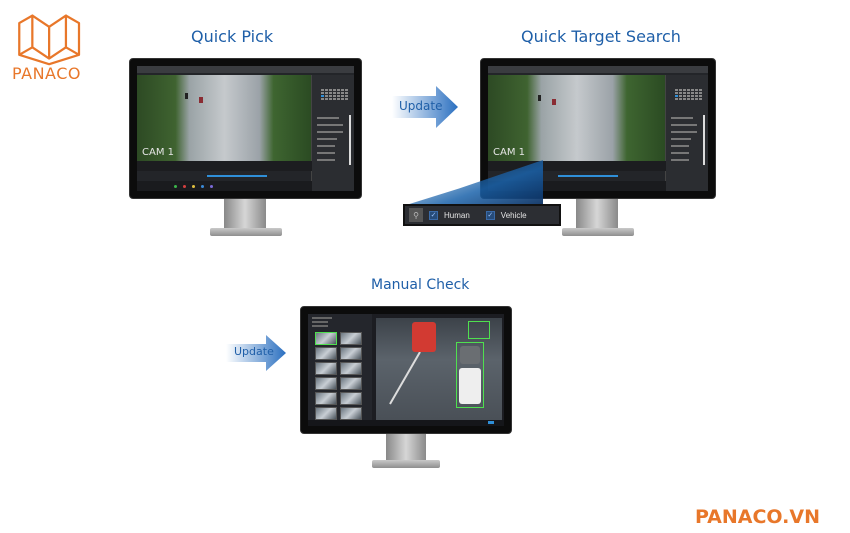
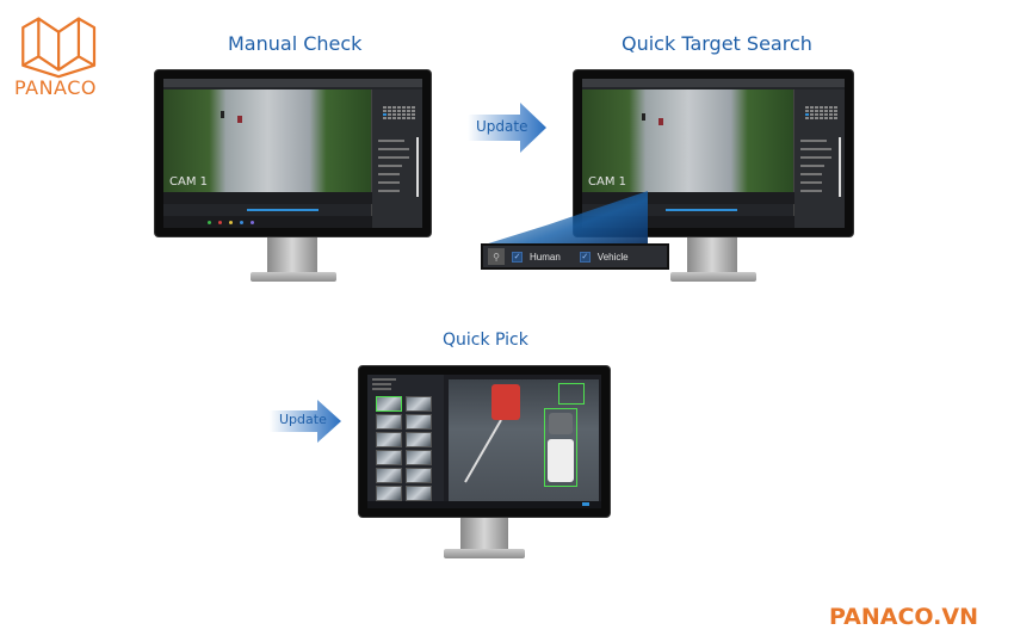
  PANACO
- Quick Pick
+ Manual Check
  Quick Target Search
- Manual Check
+ Quick Pick
  CAM 1
  Update
  CAM 1
  ⚲
  Human
  Vehicle
  Update
  PANACO.VN
